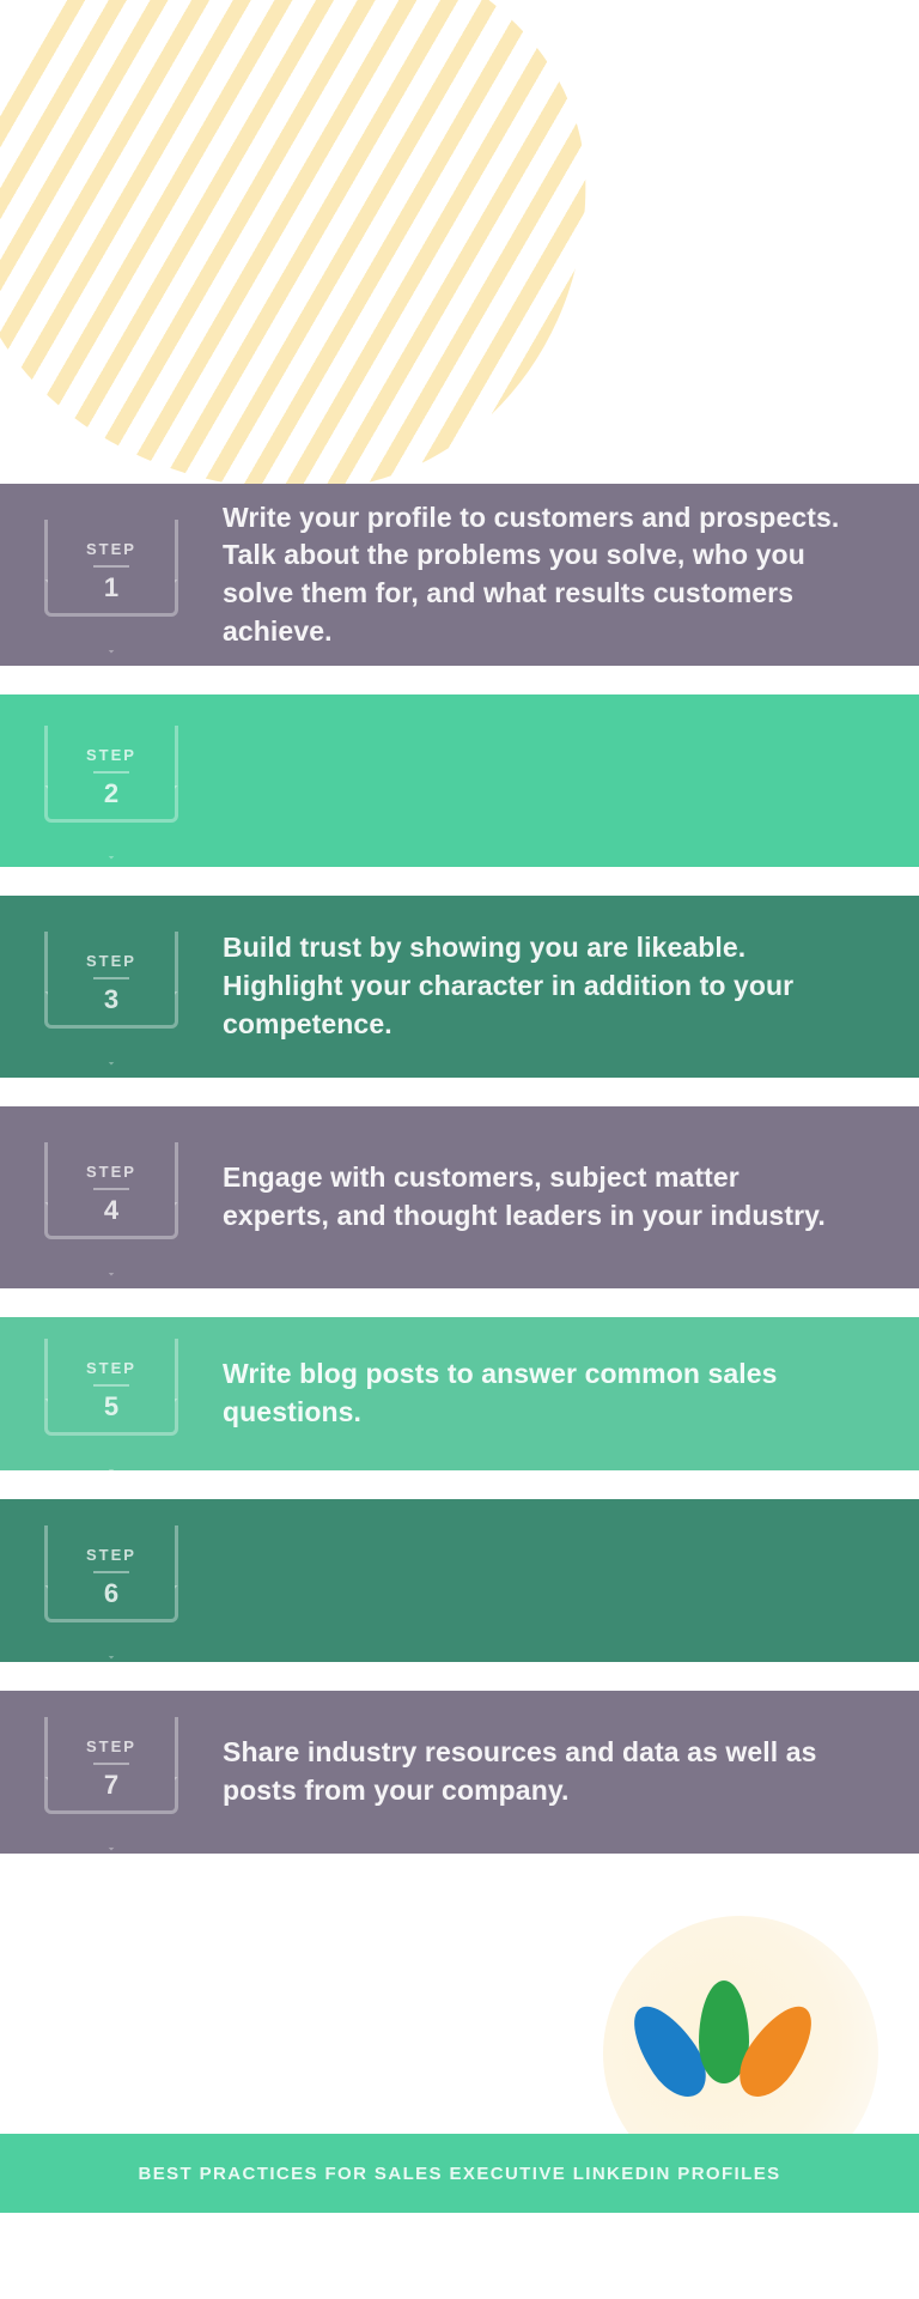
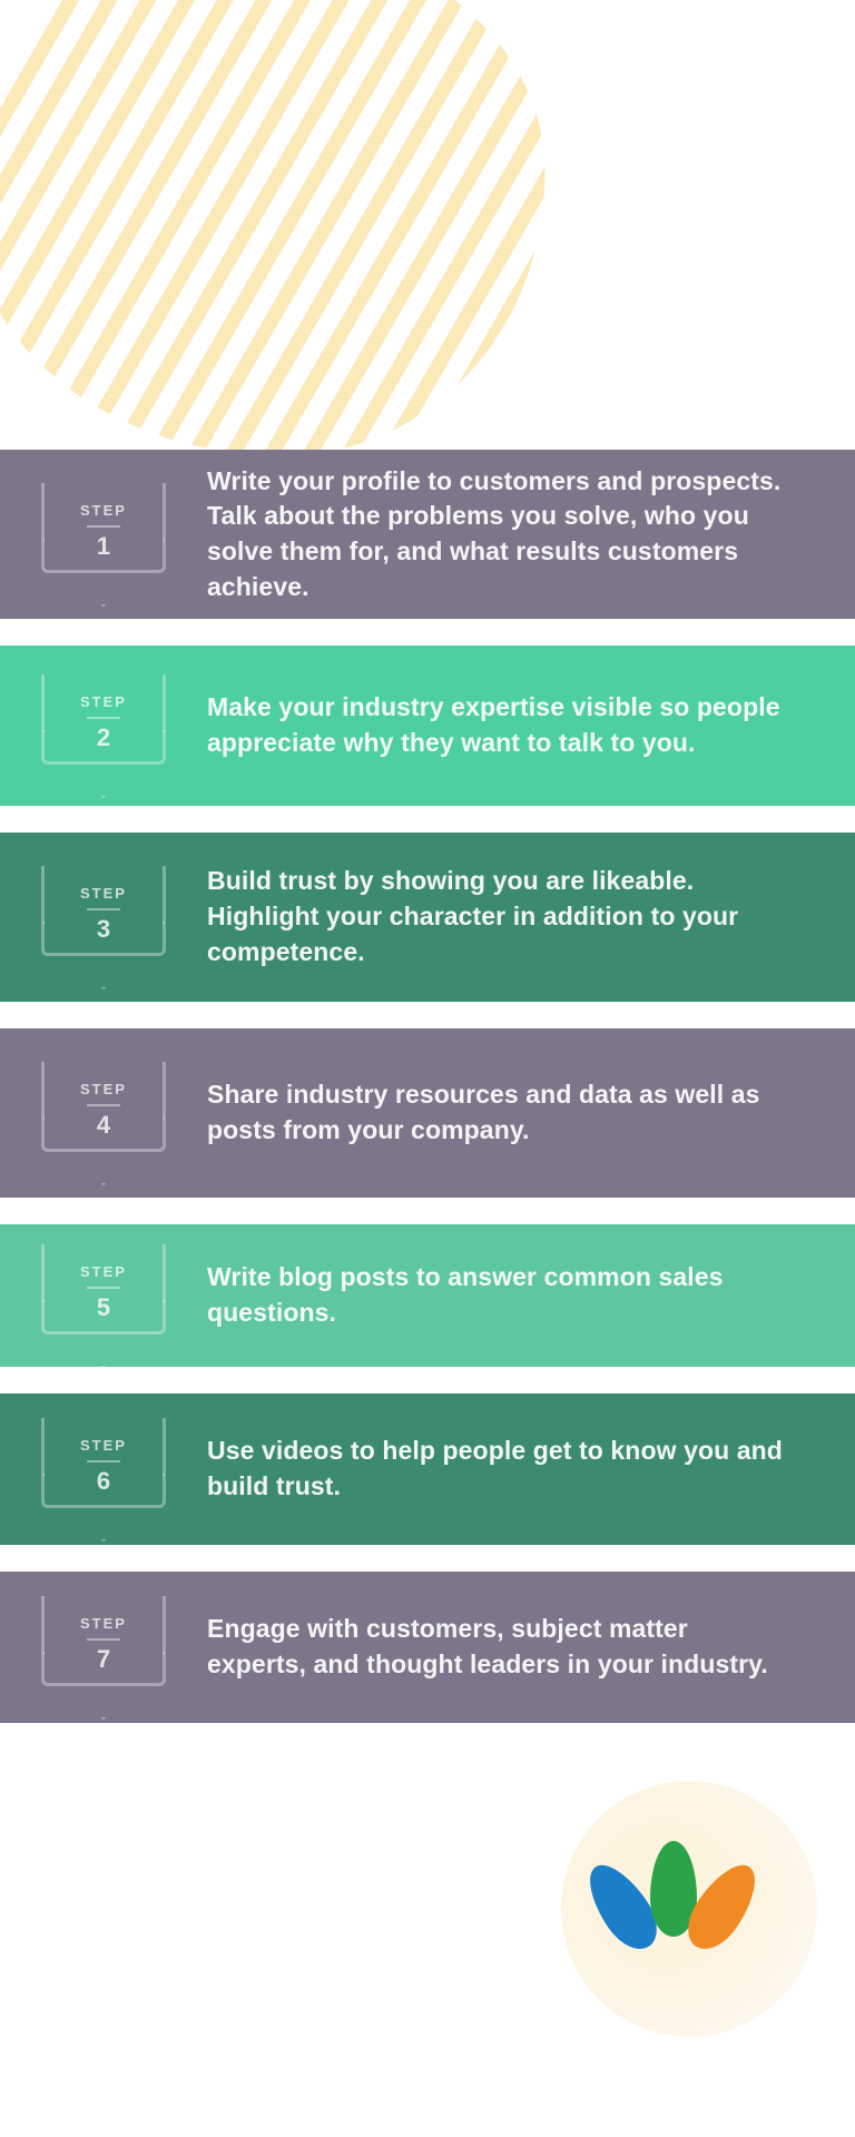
  STEP
  1
  Write your profile to customers and prospects. Talk about the problems you solve, who you solve them for, and what results customers achieve.
  STEP
  2
+ Make your industry expertise visible so people appreciate why they want to talk to you.
  STEP
  3
  Build trust by showing you are likeable. Highlight your character in addition to your competence.
  STEP
  4
- Engage with customers, subject matter experts, and thought leaders in your industry.
+ Share industry resources and data as well as posts from your company.
  STEP
  5
  Write blog posts to answer common sales questions.
  STEP
  6
+ Use videos to help people get to know you and build trust.
  STEP
  7
- Share industry resources and data as well as posts from your company.
+ Engage with customers, subject matter experts, and thought leaders in your industry.
- BEST PRACTICES FOR SALES EXECUTIVE LINKEDIN PROFILES
